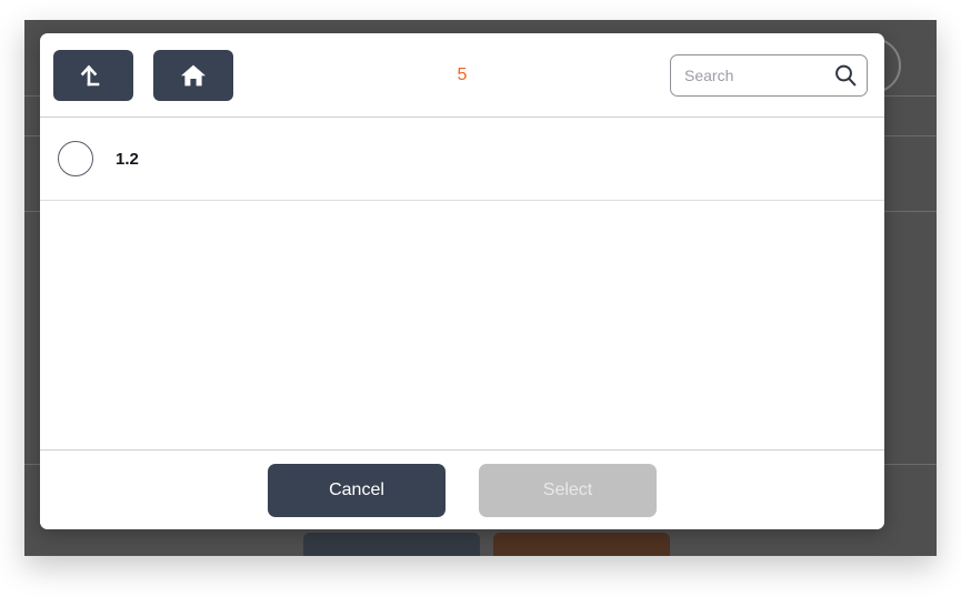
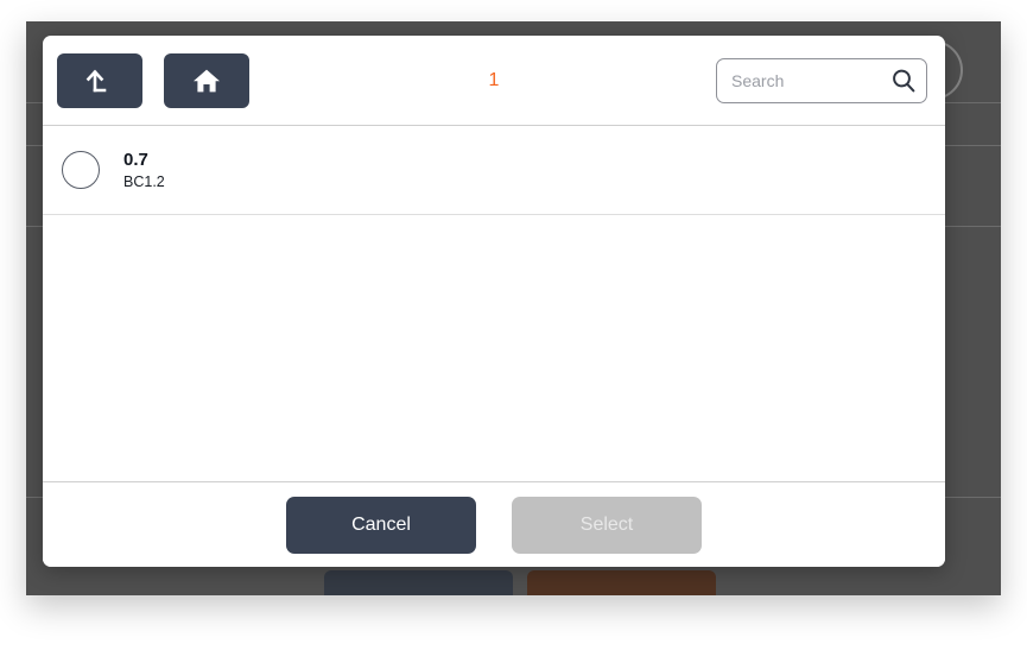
- 5
+ 1
  Search
- 1.2
+ 0.7
+ BC1.2
  Cancel
  Select
